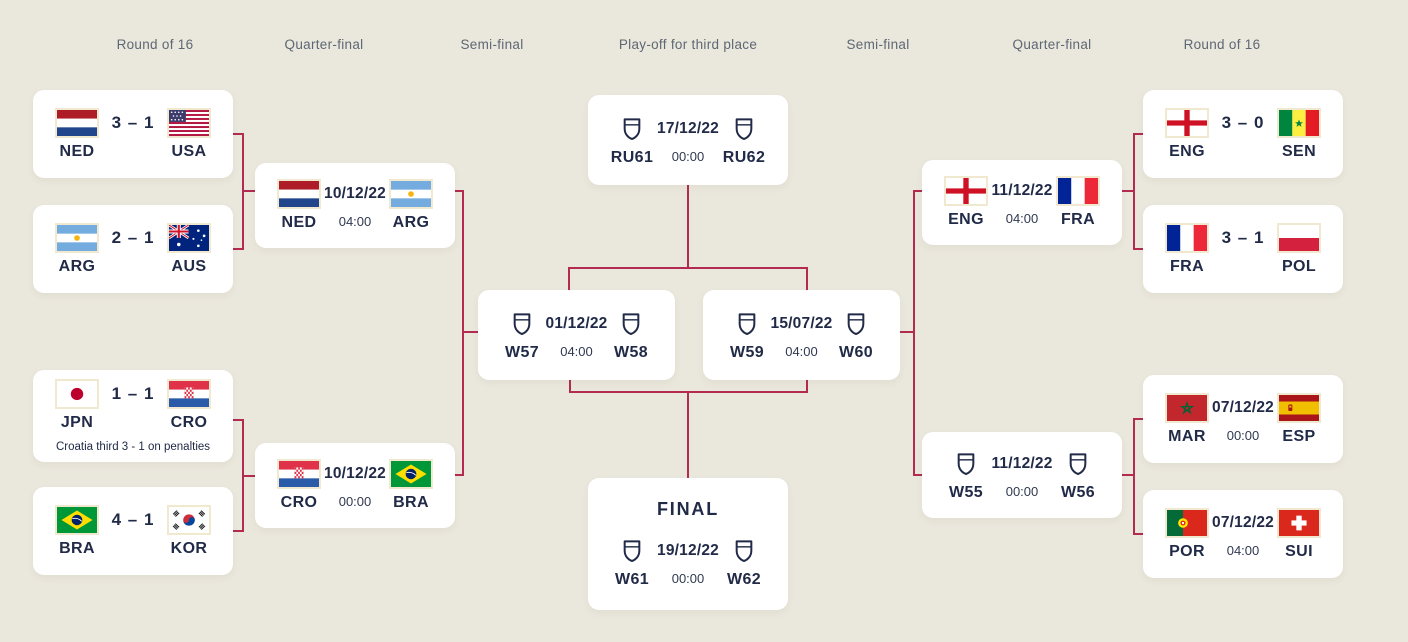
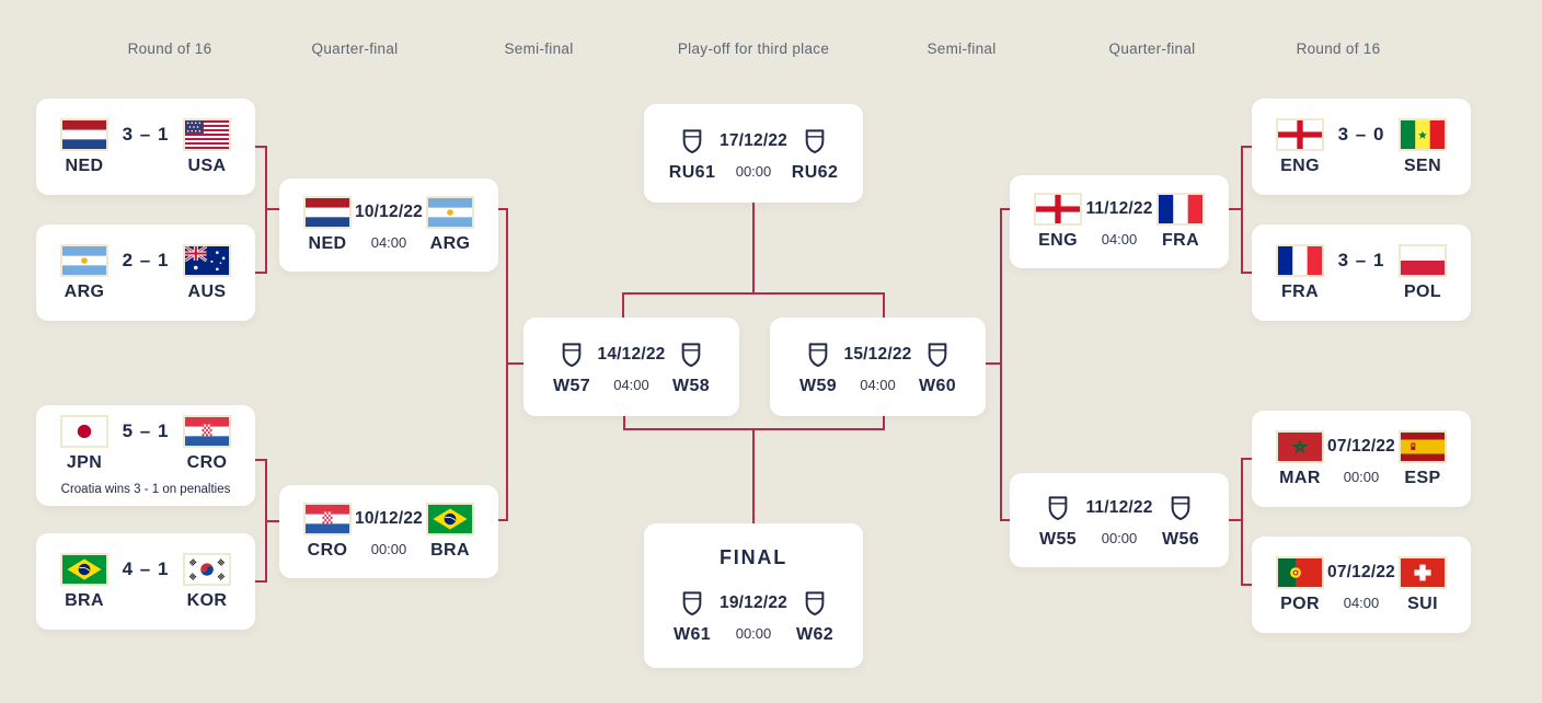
  Round of 16
  Quarter-final
  Semi-final
  Play-off for third place
  Semi-final
  Quarter-final
  Round of 16
  NED
  3 – 1
  USA
  ARG
  2 – 1
  AUS
  JPN
- 1 – 1
+ 5 – 1
  CRO
- Croatia third 3 - 1 on penalties
+ Croatia wins 3 - 1 on penalties
  BRA
  4 – 1
  KOR
  NED
  10/12/22
  04:00
  ARG
  CRO
  10/12/22
  00:00
  BRA
  W57
- 01/12/22
+ 14/12/22
  04:00
  W58
  W59
- 15/07/22
+ 15/12/22
  04:00
  W60
  RU61
  17/12/22
  00:00
  RU62
  FINAL
  W61
  19/12/22
  00:00
  W62
  ENG
  11/12/22
  04:00
  FRA
  W55
  11/12/22
  00:00
  W56
  ENG
  3 – 0
  SEN
  FRA
  3 – 1
  POL
  MAR
  07/12/22
  00:00
  ESP
  POR
  07/12/22
  04:00
  SUI
